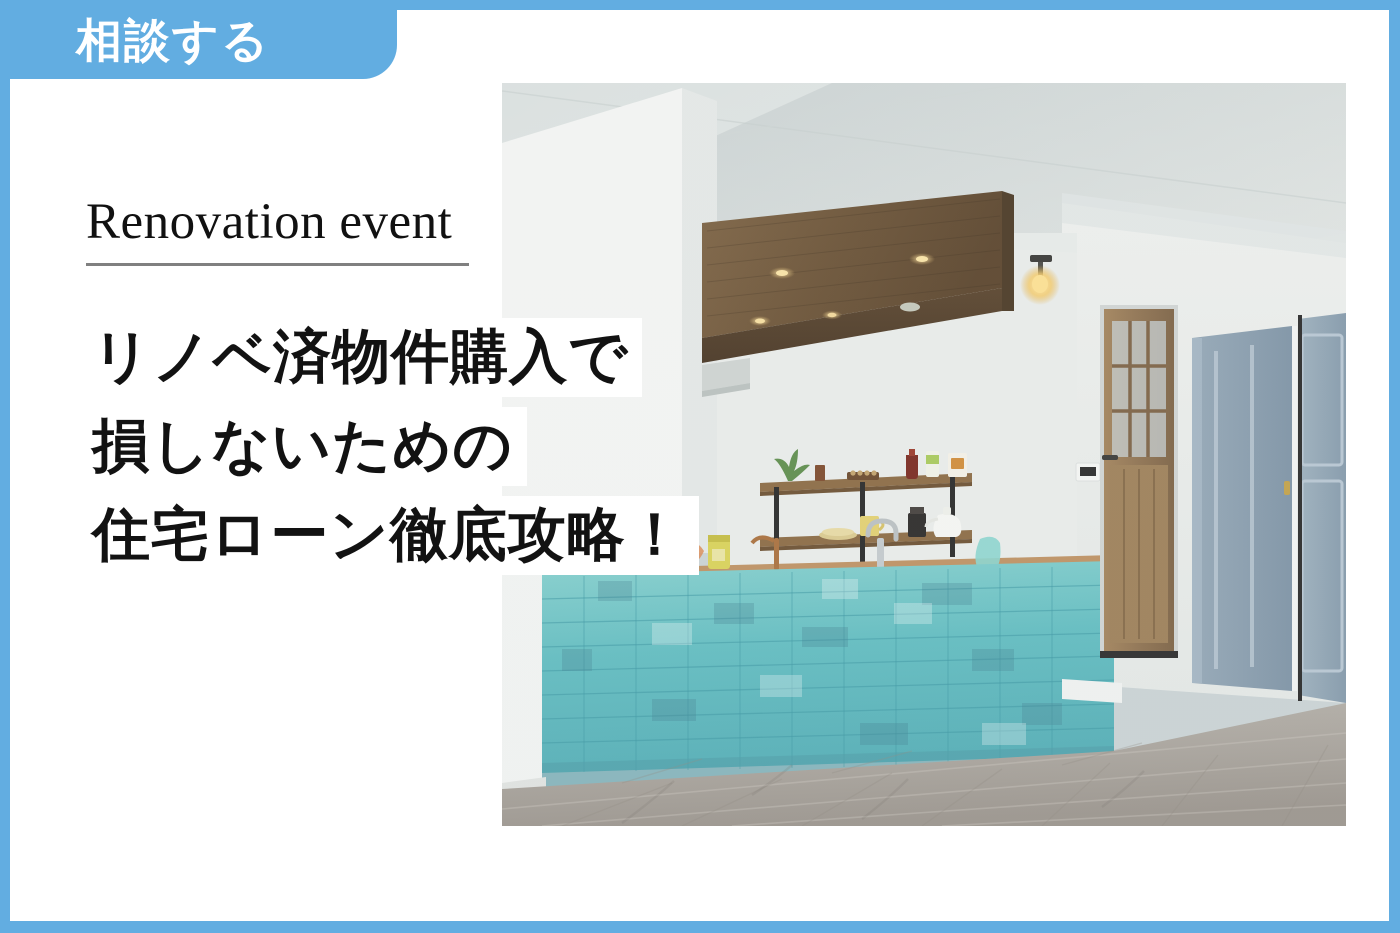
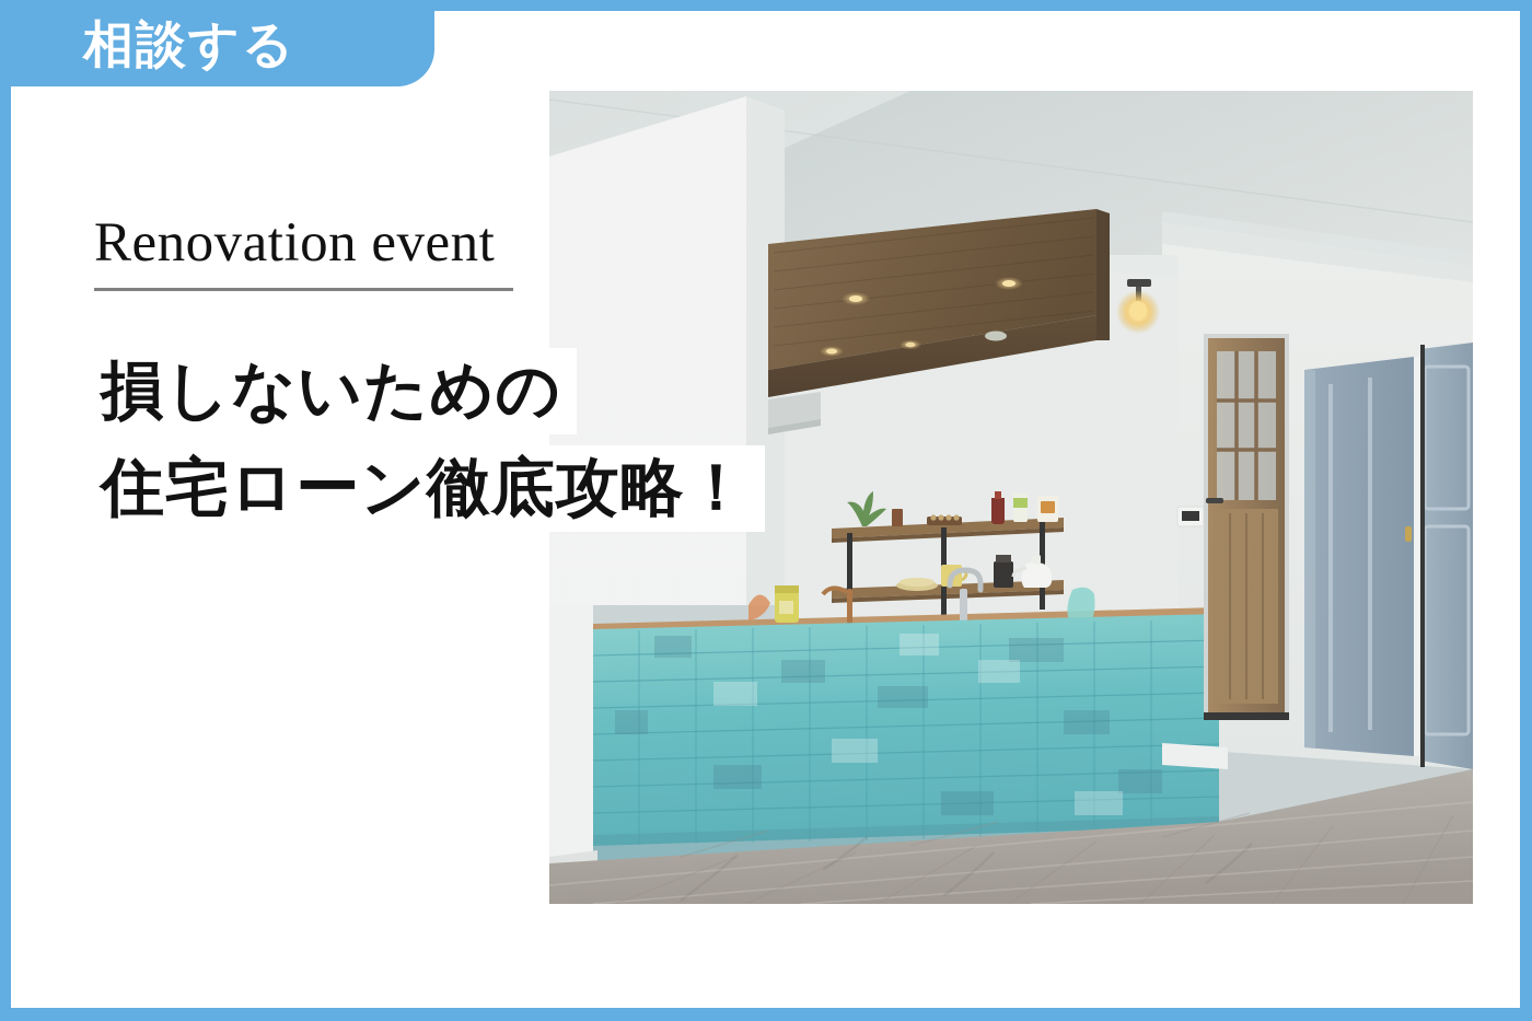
  相談する
  Renovation event
- リノベ済物件購入で
  損しないための
  住宅ローン徹底攻略！
